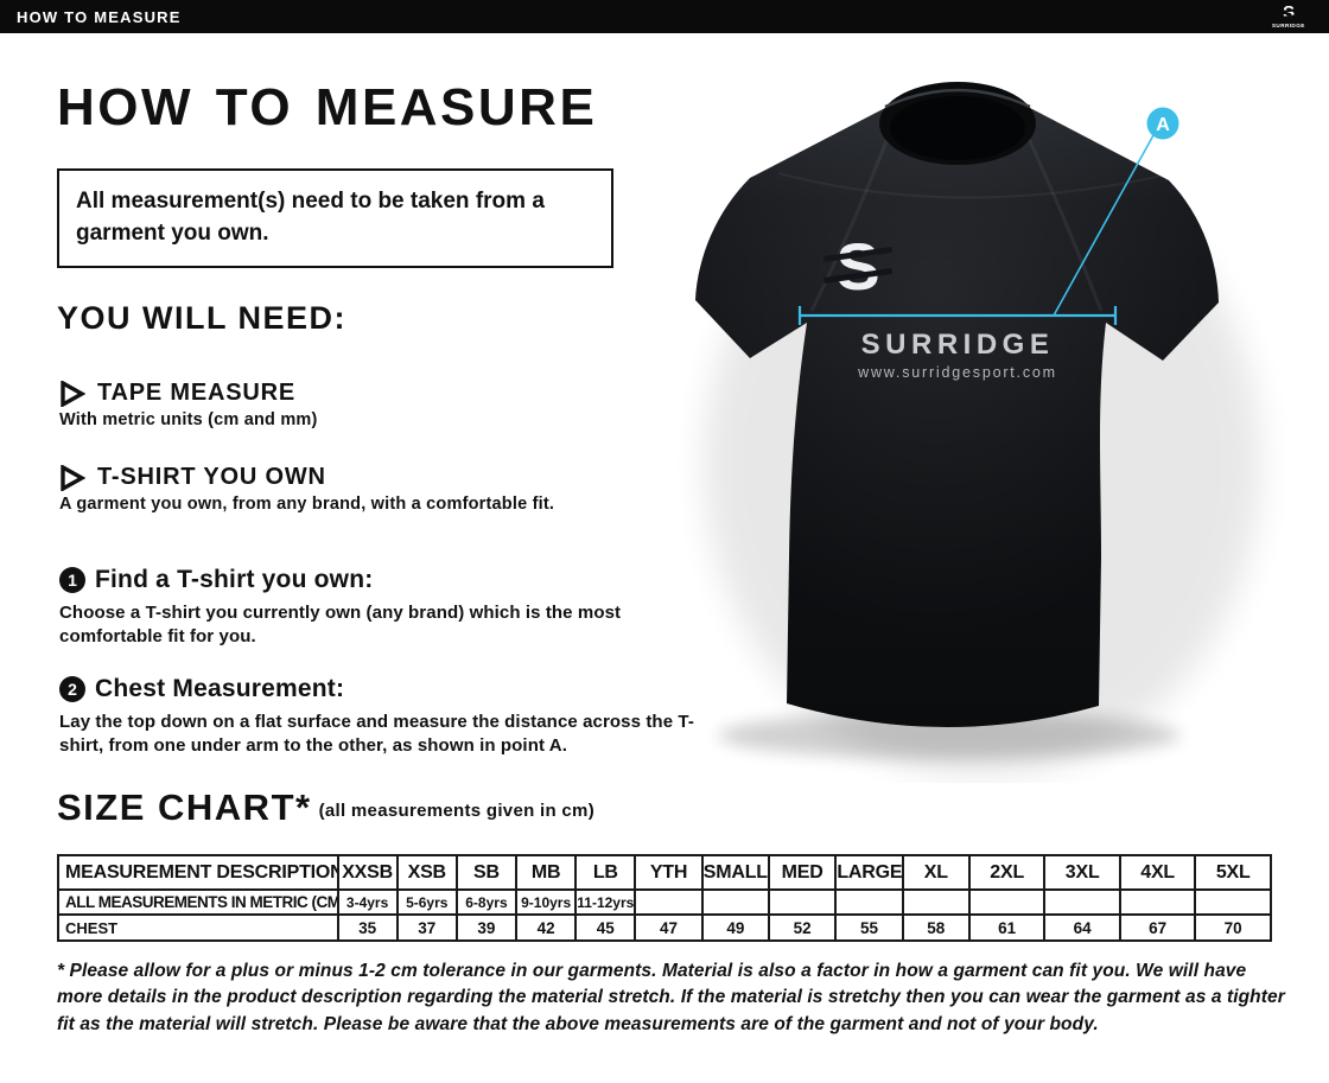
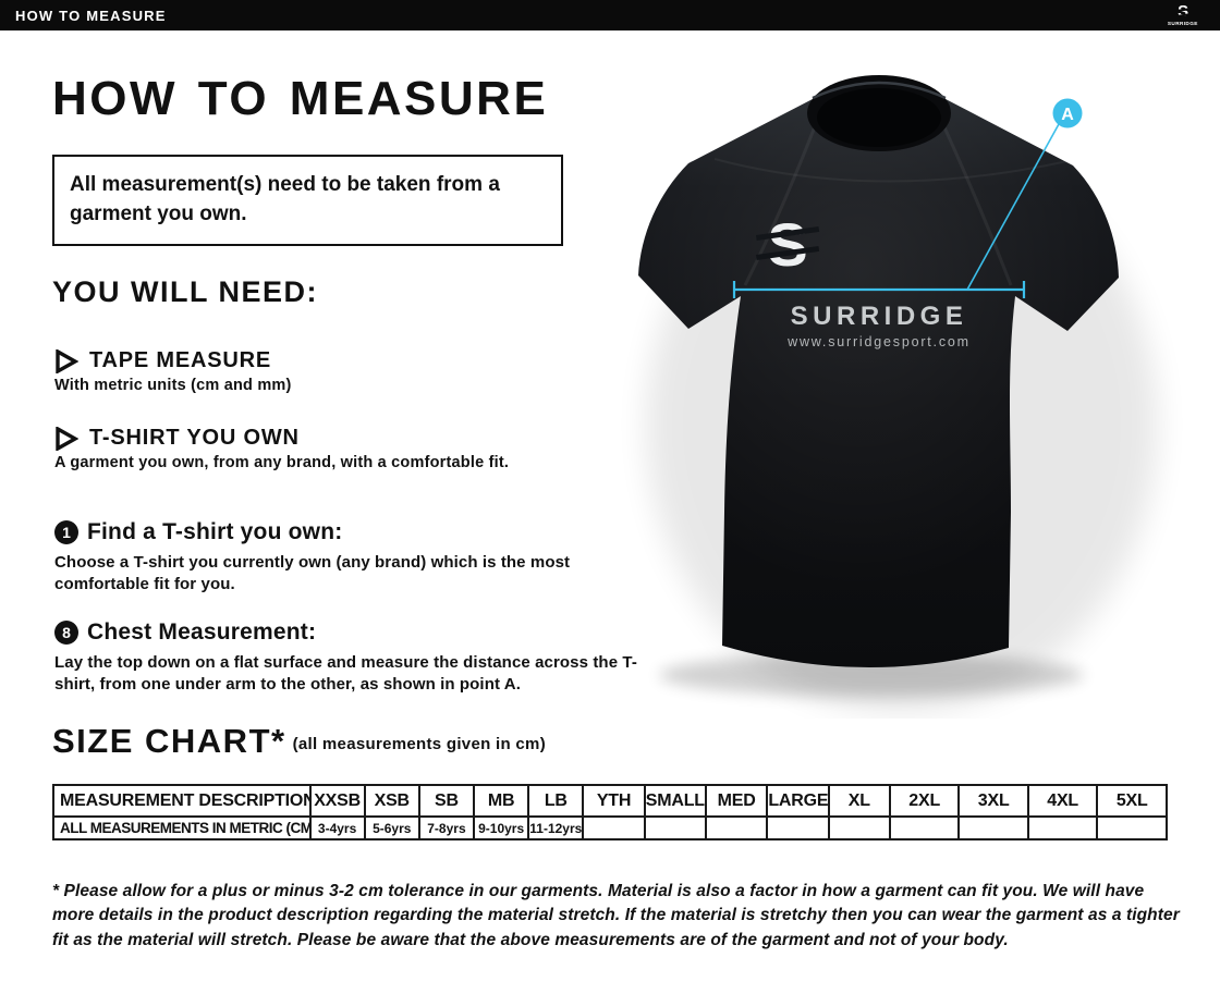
  HOW TO MEASURE
  S
  HOW TO MEASURE
  All measurement(s) need to be taken from a garment you own.
  YOU WILL NEED:
  TAPE MEASURE
  With metric units (cm and mm)
  T-SHIRT YOU OWN
  A garment you own, from any brand, with a comfortable fit.
  1
  Find a T-shirt you own:
  Choose a T-shirt you currently own (any brand) which is the most comfortable fit for you.
- 2
+ 8
  Chest Measurement:
  Lay the top down on a flat surface and measure the distance across the T-shirt, from one under arm to the other, as shown in point A.
  SIZE CHART* (all measurements given in cm)
  MEASUREMENT DESCRIPTION	XXSB	XSB	SB	MB	LB	YTH	SMALL	MED	LARGE	XL	2XL	3XL	4XL	5XL
- ALL MEASUREMENTS IN METRIC (CM	3-4yrs	5-6yrs	6-8yrs	9-10yrs	11-12yrs
+ ALL MEASUREMENTS IN METRIC (CM	3-4yrs	5-6yrs	7-8yrs	9-10yrs	11-12yrs
- CHEST	35	37	39	42	45	47	49	52	55	58	61	64	67	70
- * Please allow for a plus or minus 1-2 cm tolerance in our garments. Material is also a factor in how a garment can fit you. We will have more details in the product description regarding the material stretch. If the material is stretchy then you can wear the garment as a tighter fit as the material will stretch. Please be aware that the above measurements are of the garment and not of your body.
+ * Please allow for a plus or minus 3-2 cm tolerance in our garments. Material is also a factor in how a garment can fit you. We will have more details in the product description regarding the material stretch. If the material is stretchy then you can wear the garment as a tighter fit as the material will stretch. Please be aware that the above measurements are of the garment and not of your body.
  S
  A
  SURRIDGE
  www.surridgesport.com
